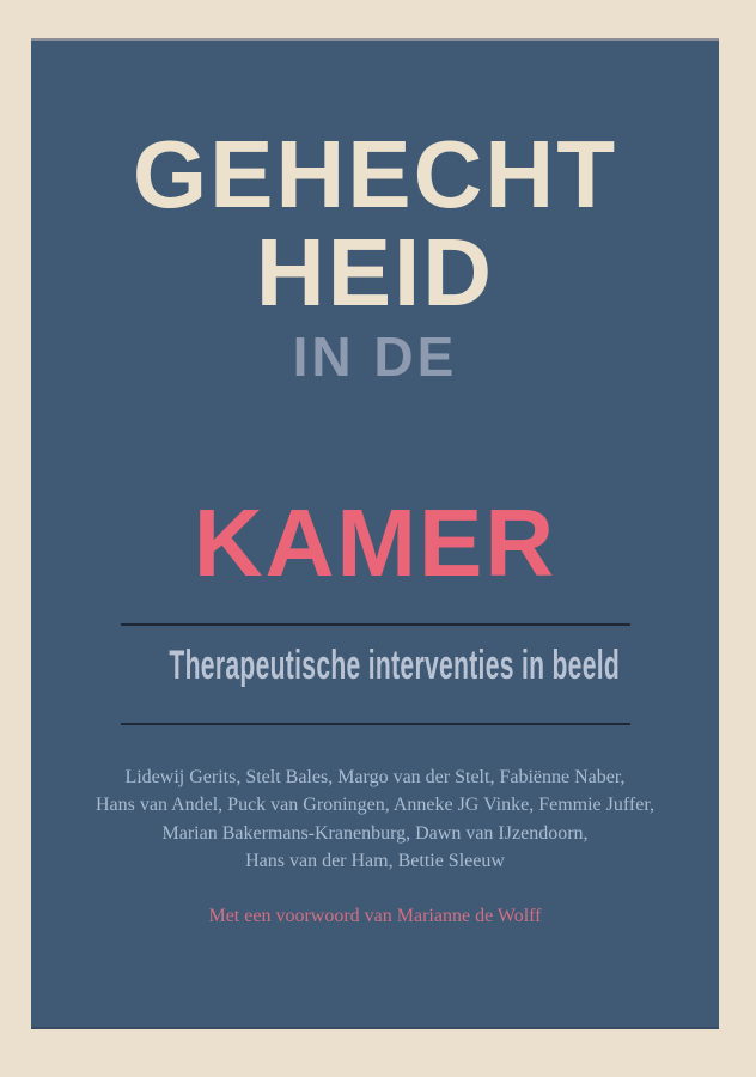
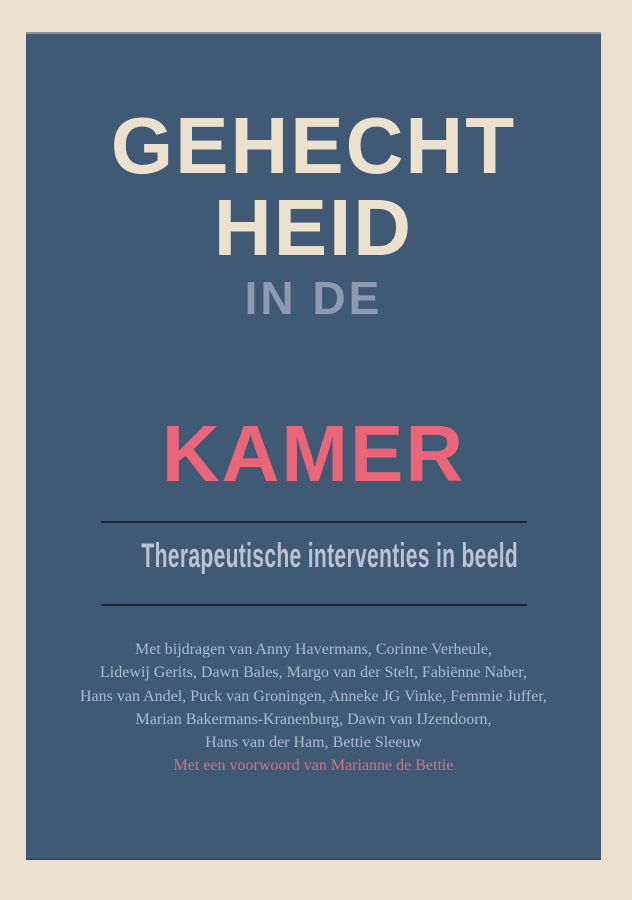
  GEHECHT
  HEID
  IN DE
  KAMER
  Therapeutische interventies in beeld
+ Met bijdragen van Anny Havermans, Corinne Verheule,
- Lidewij Gerits, Stelt Bales, Margo van der Stelt, Fabiënne Naber,
+ Lidewij Gerits, Dawn Bales, Margo van der Stelt, Fabiënne Naber,
  Hans van Andel, Puck van Groningen, Anneke JG Vinke, Femmie Juffer,
  Marian Bakermans-Kranenburg, Dawn van IJzendoorn,
  Hans van der Ham, Bettie Sleeuw
- Met een voorwoord van Marianne de Wolff
+ Met een voorwoord van Marianne de Bettie
